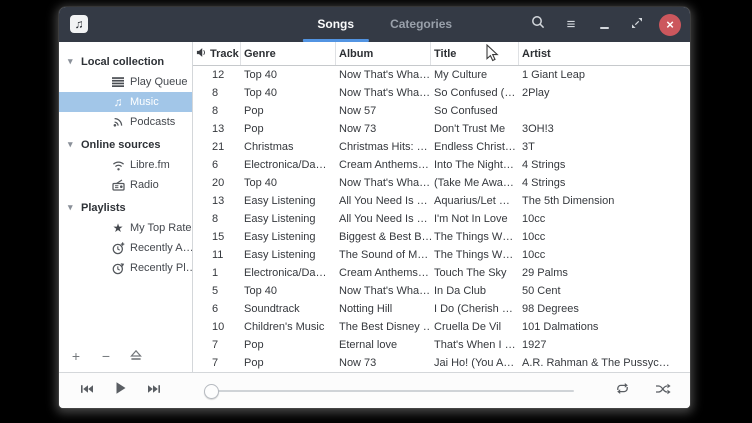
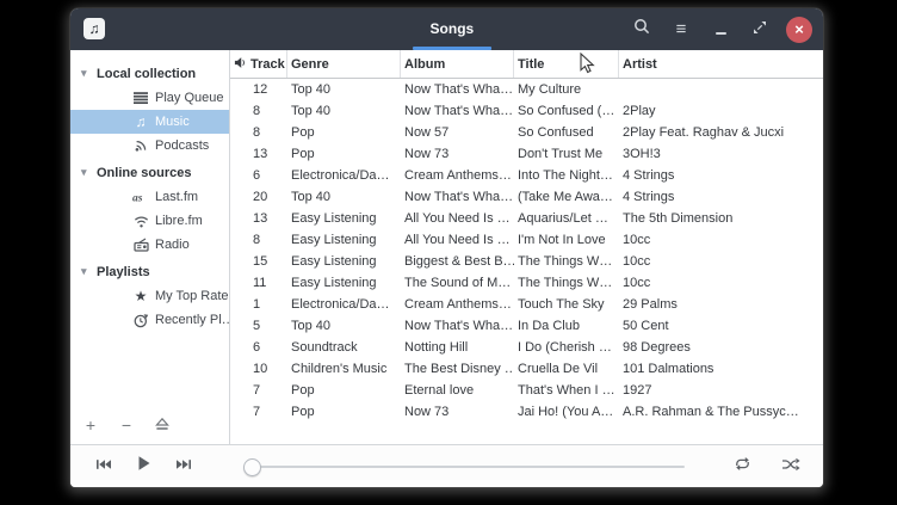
  ♫
  Songs
- Categories
  ≡
  ×
  ▾
  Local collection
  Play Queue
  ♫
  Music
  Podcasts
  ▾
  Online sources
+ as
+ Last.fm
  Libre.fm
  Radio
  ▾
  Playlists
  ★
  My Top Rate
- Recently A…
  Recently Pl…
  +
  −
  Track
  Genre
  Album
  Title
  Artist
  12
  Top 40
  Now That's Wha…
  My Culture
- 1 Giant Leap
  8
  Top 40
  Now That's Wha…
  So Confused (…
  2Play
  8
  Pop
  Now 57
  So Confused
+ 2Play Feat. Raghav & Jucxi
  13
  Pop
  Now 73
  Don't Trust Me
  3OH!3
- 21
- Christmas
- Christmas Hits: …
- Endless Christ…
- 3T
  6
  Electronica/Da…
  Cream Anthems…
  Into The Night…
  4 Strings
  20
  Top 40
  Now That's Wha…
  (Take Me Awa…
  4 Strings
  13
  Easy Listening
  All You Need Is …
  Aquarius/Let …
  The 5th Dimension
  8
  Easy Listening
  All You Need Is …
  I'm Not In Love
  10cc
  15
  Easy Listening
  Biggest & Best B…
  The Things W…
  10cc
  11
  Easy Listening
  The Sound of M…
  The Things W…
  10cc
  1
  Electronica/Da…
  Cream Anthems…
  Touch The Sky
  29 Palms
  5
  Top 40
  Now That's Wha…
  In Da Club
  50 Cent
  6
  Soundtrack
  Notting Hill
  I Do (Cherish …
  98 Degrees
  10
  Children's Music
  The Best Disney …
  Cruella De Vil
  101 Dalmations
  7
  Pop
  Eternal love
  That's When I …
  1927
  7
  Pop
  Now 73
  Jai Ho! (You A…
  A.R. Rahman & The Pussyc…
